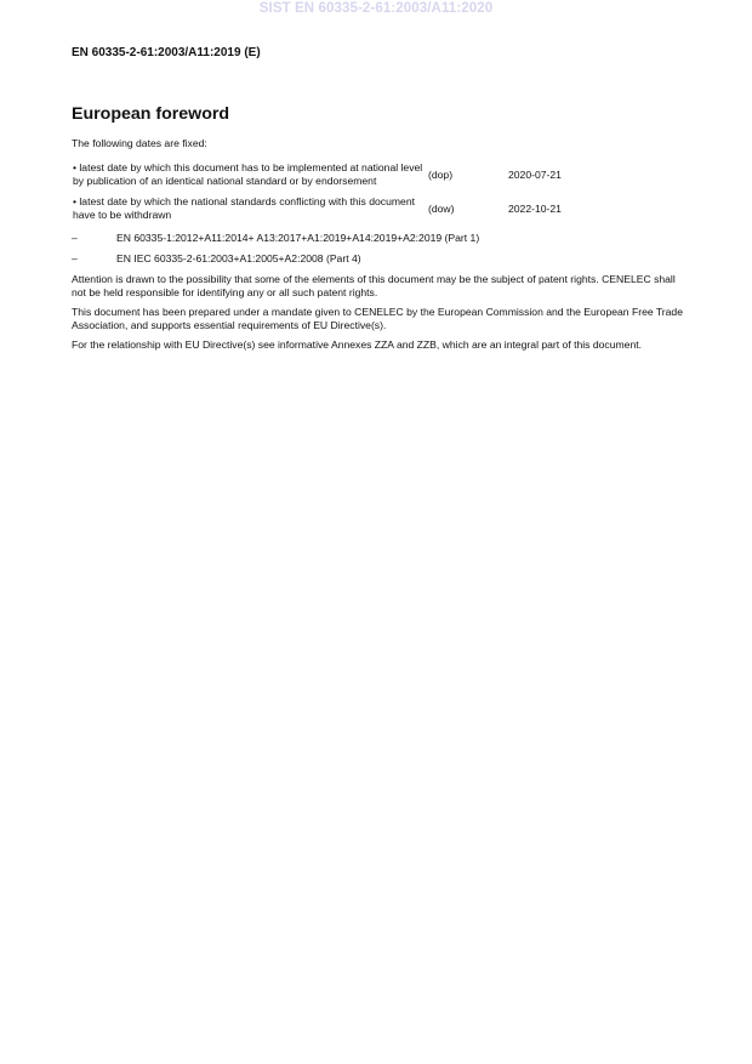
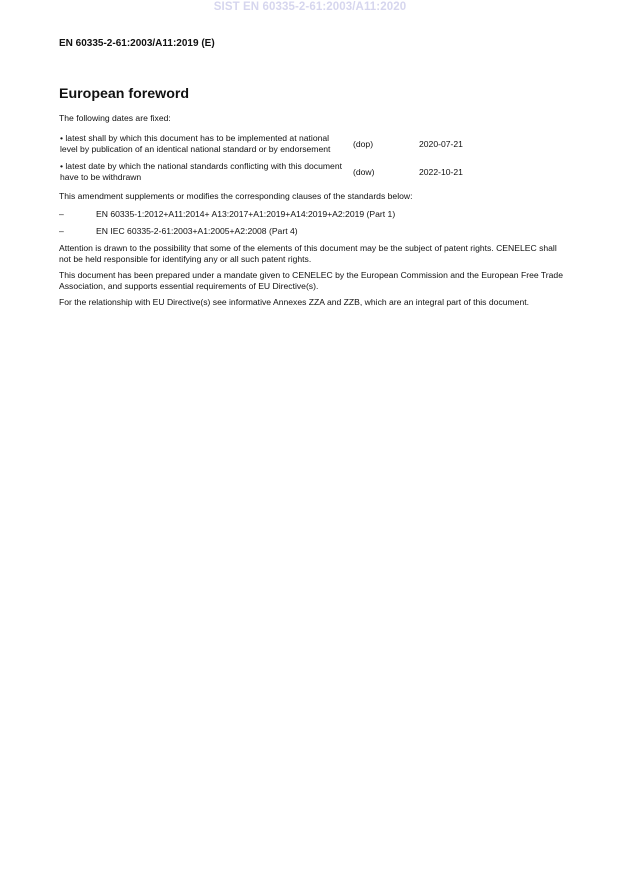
  SIST EN 60335-2-61:2003/A11:2020
  EN 60335-2-61:2003/A11:2019 (E)
  European foreword
  The following dates are fixed:
- • latest date by which this document has to be implemented at national level by publication of an identical national standard or by endorsement	(dop)	2020-07-21
+ • latest shall by which this document has to be implemented at national level by publication of an identical national standard or by endorsement	(dop)	2020-07-21
  • latest date by which the national standards conflicting with this document have to be withdrawn	(dow)	2022-10-21
+ This amendment supplements or modifies the corresponding clauses of the standards below:
  –
  EN 60335-1:2012+A11:2014+ A13:2017+A1:2019+A14:2019+A2:2019 (Part 1)
  –
  EN IEC 60335-2-61:2003+A1:2005+A2:2008 (Part 4)
  Attention is drawn to the possibility that some of the elements of this document may be the subject of patent rights. CENELEC shall not be held responsible for identifying any or all such patent rights.
  This document has been prepared under a mandate given to CENELEC by the European Commission and the European Free Trade Association, and supports essential requirements of EU Directive(s).
  For the relationship with EU Directive(s) see informative Annexes ZZA and ZZB, which are an integral part of this document.
